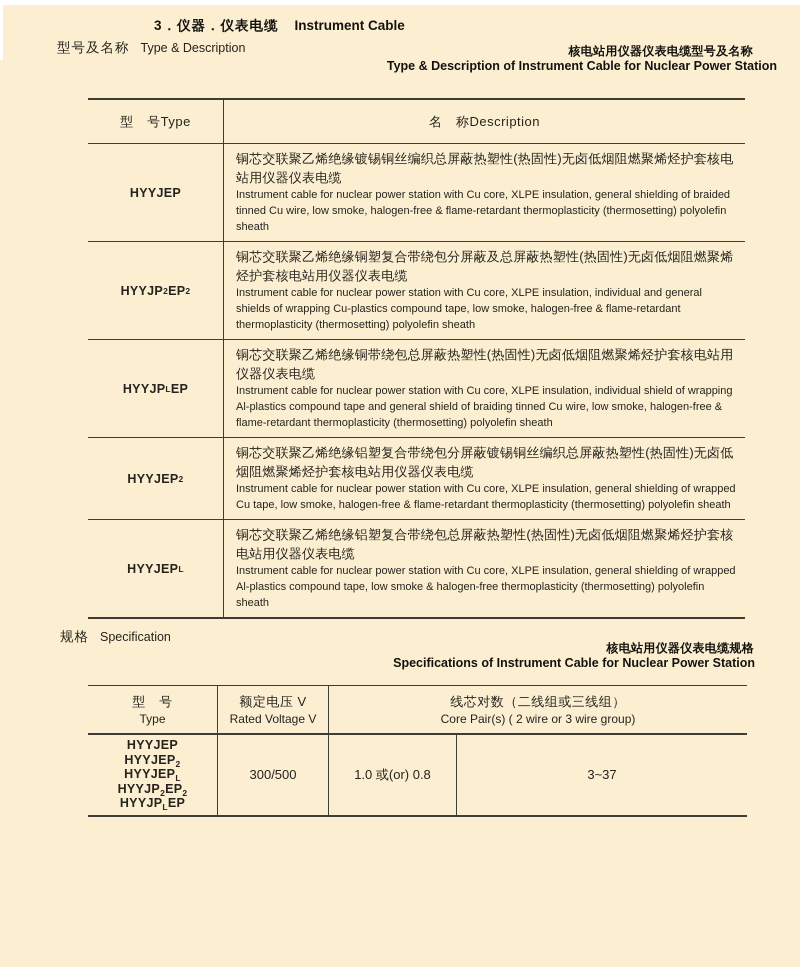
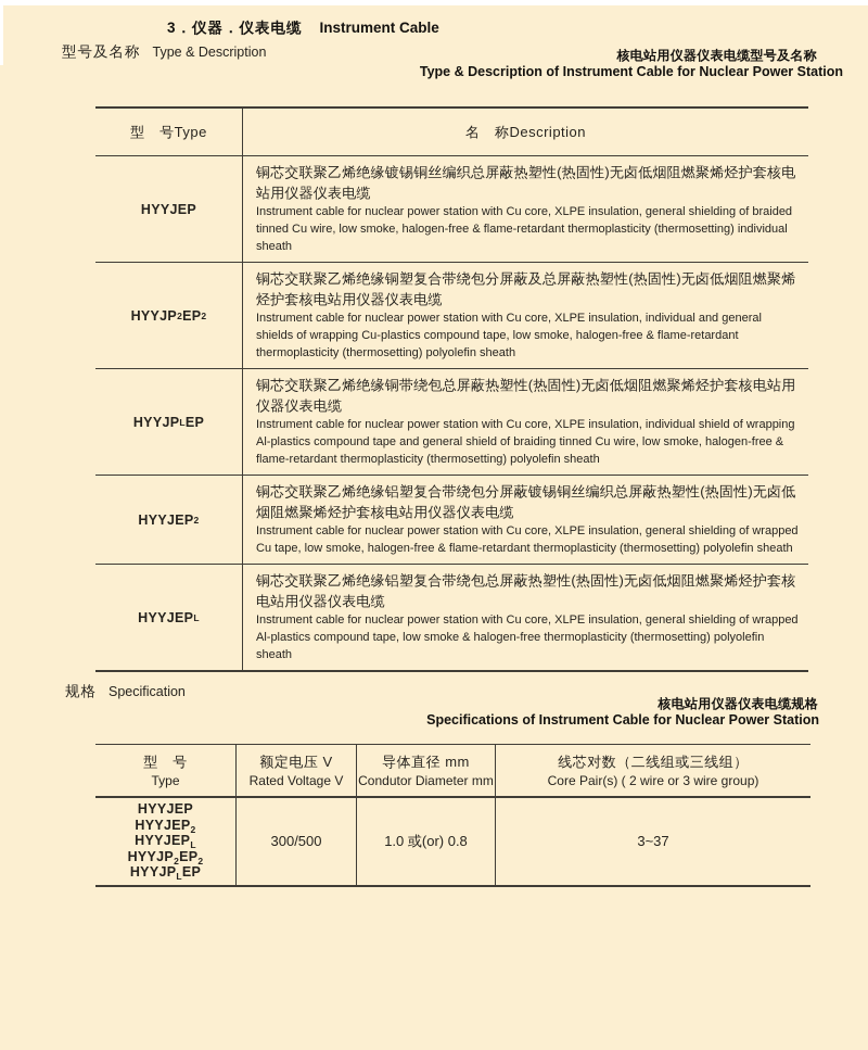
  3．仪器．仪表电缆 Instrument Cable
  型号及名称 Type & Description
  核电站用仪器仪表电缆型号及名称
  Type & Description of Instrument Cable for Nuclear Power Station
  型 号Type
  名 称Description
  HYYJEP
  铜芯交联聚乙烯绝缘镀锡铜丝编织总屏蔽热塑性(热固性)无卤低烟阻燃聚烯烃护套核电站用仪器仪表电缆
- Instrument cable for nuclear power station with Cu core, XLPE insulation, general shielding of braided tinned Cu wire, low smoke, halogen-free & flame-retardant thermoplasticity (thermosetting) polyolefin sheath
+ Instrument cable for nuclear power station with Cu core, XLPE insulation, general shielding of braided tinned Cu wire, low smoke, halogen-free & flame-retardant thermoplasticity (thermosetting) individual sheath
  HYYJP
  2
  EP
  2
  铜芯交联聚乙烯绝缘铜塑复合带绕包分屏蔽及总屏蔽热塑性(热固性)无卤低烟阻燃聚烯烃护套核电站用仪器仪表电缆
  Instrument cable for nuclear power station with Cu core, XLPE insulation, individual and general shields of wrapping Cu-plastics compound tape, low smoke, halogen-free & flame-retardant thermoplasticity (thermosetting) polyolefin sheath
  HYYJP
  L
  EP
  铜芯交联聚乙烯绝缘铜带绕包总屏蔽热塑性(热固性)无卤低烟阻燃聚烯烃护套核电站用仪器仪表电缆
  Instrument cable for nuclear power station with Cu core, XLPE insulation, individual shield of wrapping Al-plastics compound tape and general shield of braiding tinned Cu wire, low smoke, halogen-free & flame-retardant thermoplasticity (thermosetting) polyolefin sheath
  HYYJEP
  2
  铜芯交联聚乙烯绝缘铝塑复合带绕包分屏蔽镀锡铜丝编织总屏蔽热塑性(热固性)无卤低烟阻燃聚烯烃护套核电站用仪器仪表电缆
  Instrument cable for nuclear power station with Cu core, XLPE insulation, general shielding of wrapped Cu tape, low smoke, halogen-free & flame-retardant thermoplasticity (thermosetting) polyolefin sheath
  HYYJEP
  L
  铜芯交联聚乙烯绝缘铝塑复合带绕包总屏蔽热塑性(热固性)无卤低烟阻燃聚烯烃护套核电站用仪器仪表电缆
  Instrument cable for nuclear power station with Cu core, XLPE insulation, general shielding of wrapped Al-plastics compound tape, low smoke & halogen-free thermoplasticity (thermosetting) polyolefin sheath
  规格 Specification
  核电站用仪器仪表电缆规格
  Specifications of Instrument Cable for Nuclear Power Station
  型 号
  Type
  额定电压 V
  Rated Voltage V
+ 导体直径 mm
+ Condutor Diameter mm
  线芯对数（二线组或三线组）
  Core Pair(s) ( 2 wire or 3 wire group)
  HYYJEP
  HYYJEP2
  HYYJEPL
  HYYJP2EP2
  HYYJPLEP
  300/500
  1.0 或(or) 0.8
  3~37
